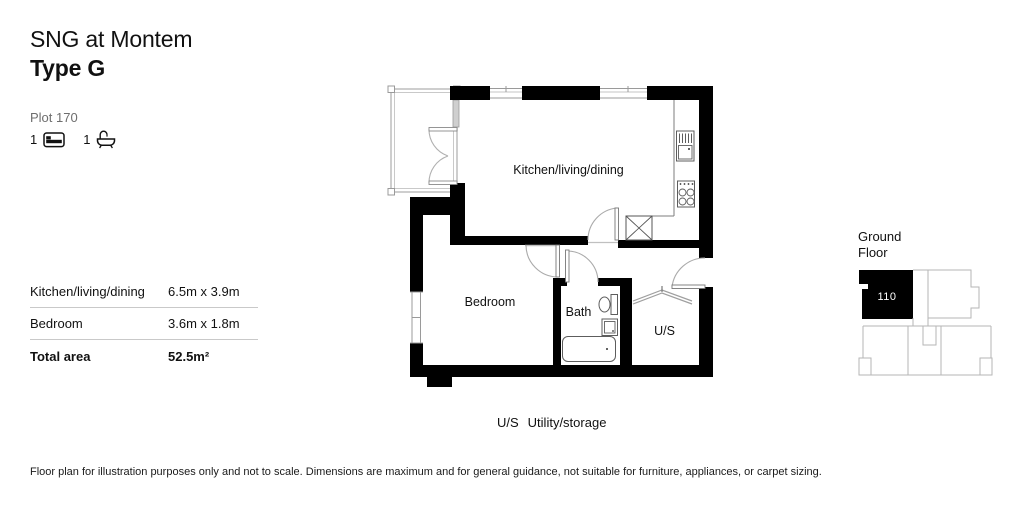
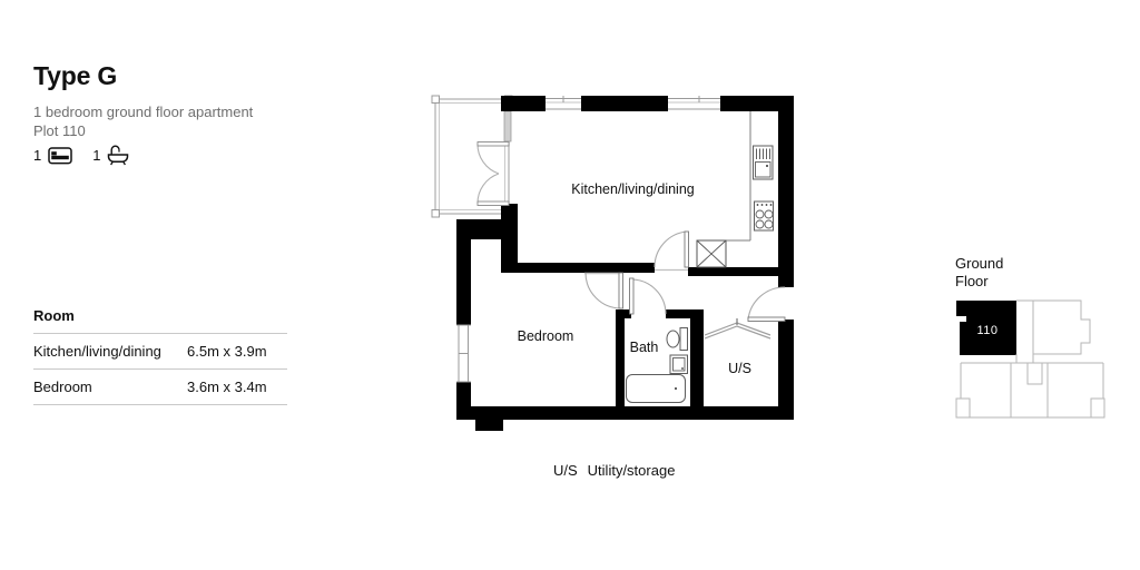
- SNG at Montem
  Type G
+ 1 bedroom ground floor apartment
- Plot 170
+ Plot 110
  1
  1
+ Room
  Kitchen/living/dining
  6.5m x 3.9m
  Bedroom
- 3.6m x 1.8m
+ 3.6m x 3.4m
- Total area
- 52.5m²
  U/S
  Utility/storage
- Floor plan for illustration purposes only and not to scale. Dimensions are maximum and for general guidance, not suitable for furniture, appliances, or carpet sizing.
  Kitchen/living/dining
  Bedroom
  Bath
  U/S
  Ground
  Floor
  110
